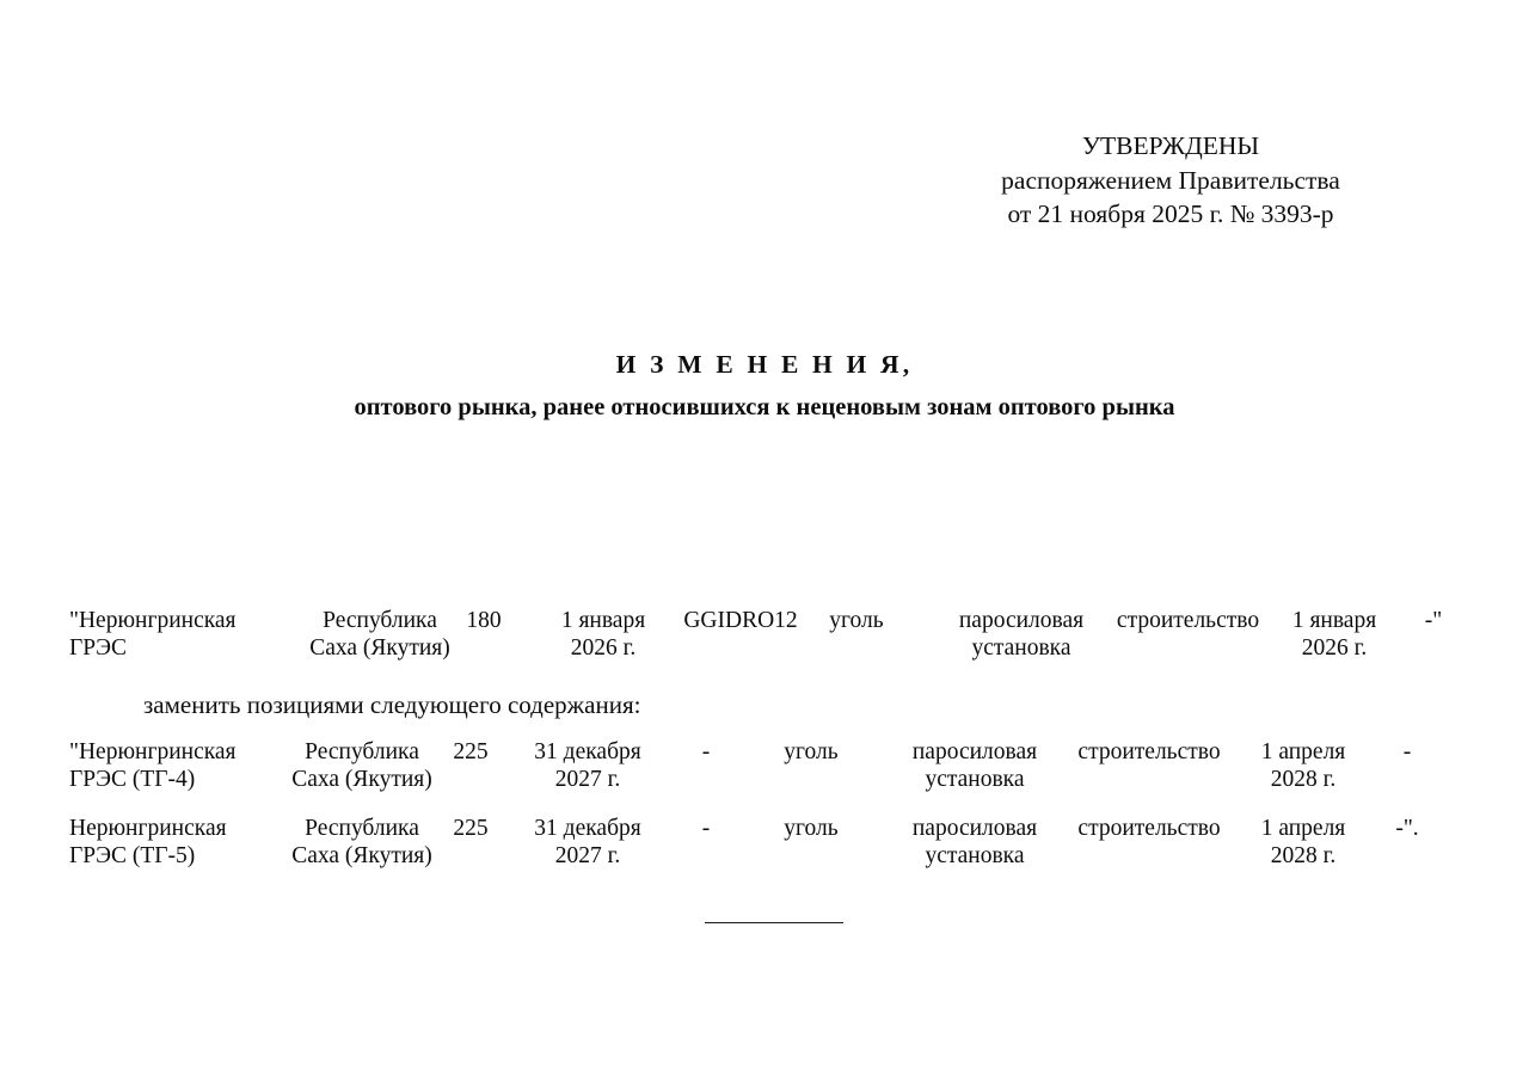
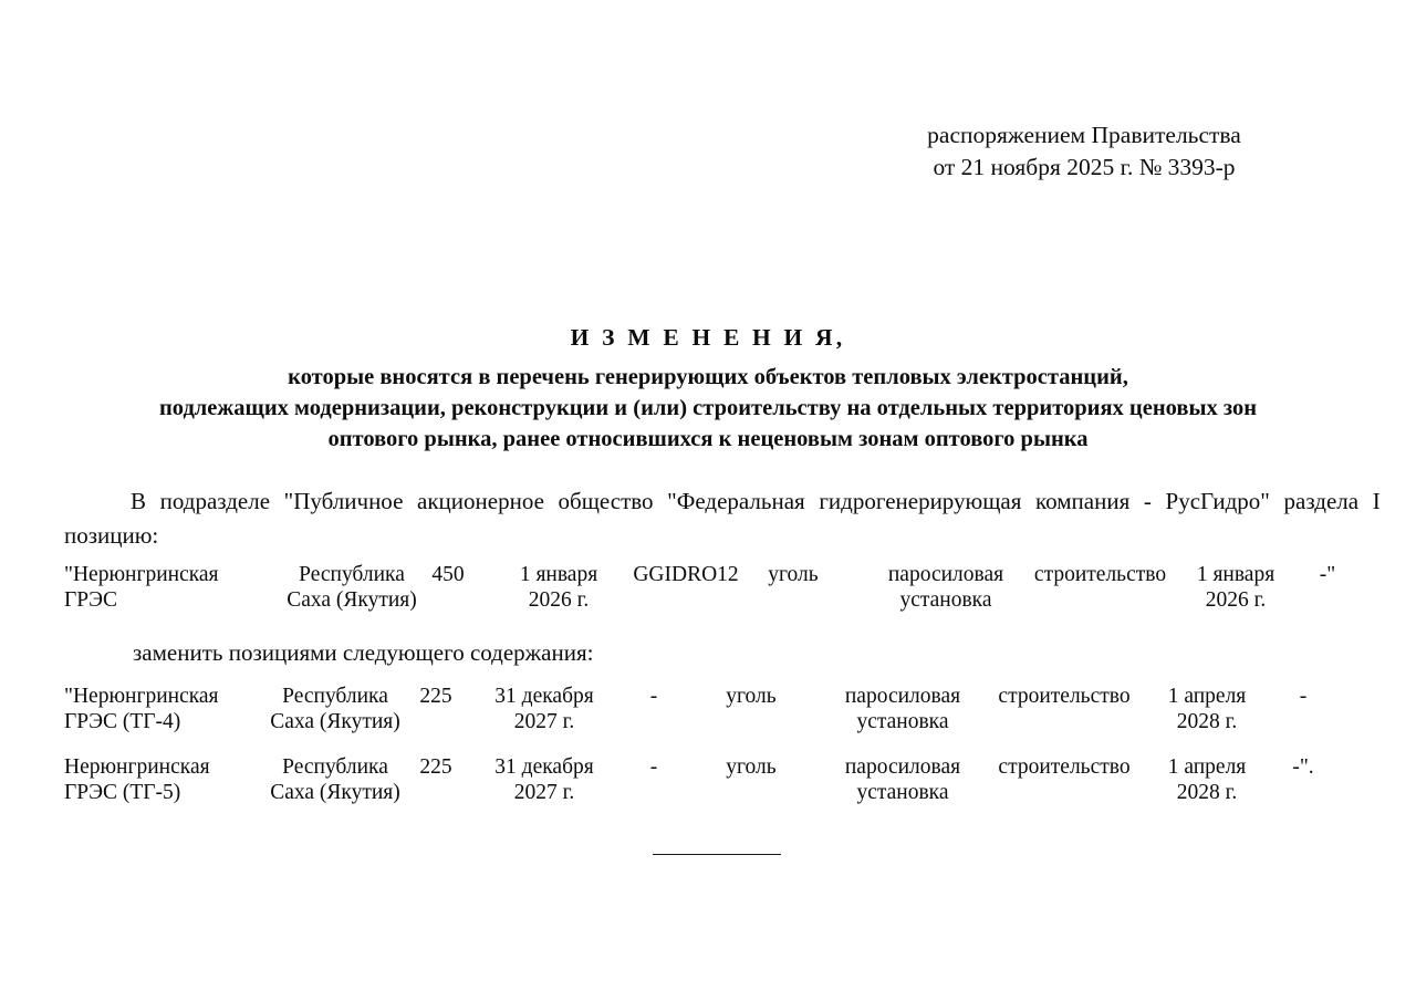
- УТВЕРЖДЕНЫ
  распоряжением Правительства
  от 21 ноября 2025 г. № 3393-р
  И З М Е Н Е Н И Я,
+ которые вносятся в перечень генерирующих объектов тепловых электростанций,
+ подлежащих модернизации, реконструкции и (или) строительству на отдельных территориях ценовых зон
  оптового рынка, ранее относившихся к неценовым зонам оптового рынка
+ В подразделе "Публичное акционерное общество "Федеральная гидрогенерирующая компания - РусГидро" раздела I
+ позицию:
  "Нерюнгринская
  ГРЭС
  Республика
  Саха (Якутия)
- 180
+ 450
  1 января
  2026 г.
  GGIDRO12
  уголь
  паросиловая
  установка
  строительство
  1 января
  2026 г.
  -"
  заменить позициями следующего содержания:
  "Нерюнгринская
  ГРЭС (ТГ-4)
  Республика
  Саха (Якутия)
  225
  31 декабря
  2027 г.
  -
  уголь
  паросиловая
  установка
  строительство
  1 апреля
  2028 г.
  -
  Нерюнгринская
  ГРЭС (ТГ-5)
  Республика
  Саха (Якутия)
  225
  31 декабря
  2027 г.
  -
  уголь
  паросиловая
  установка
  строительство
  1 апреля
  2028 г.
  -".
